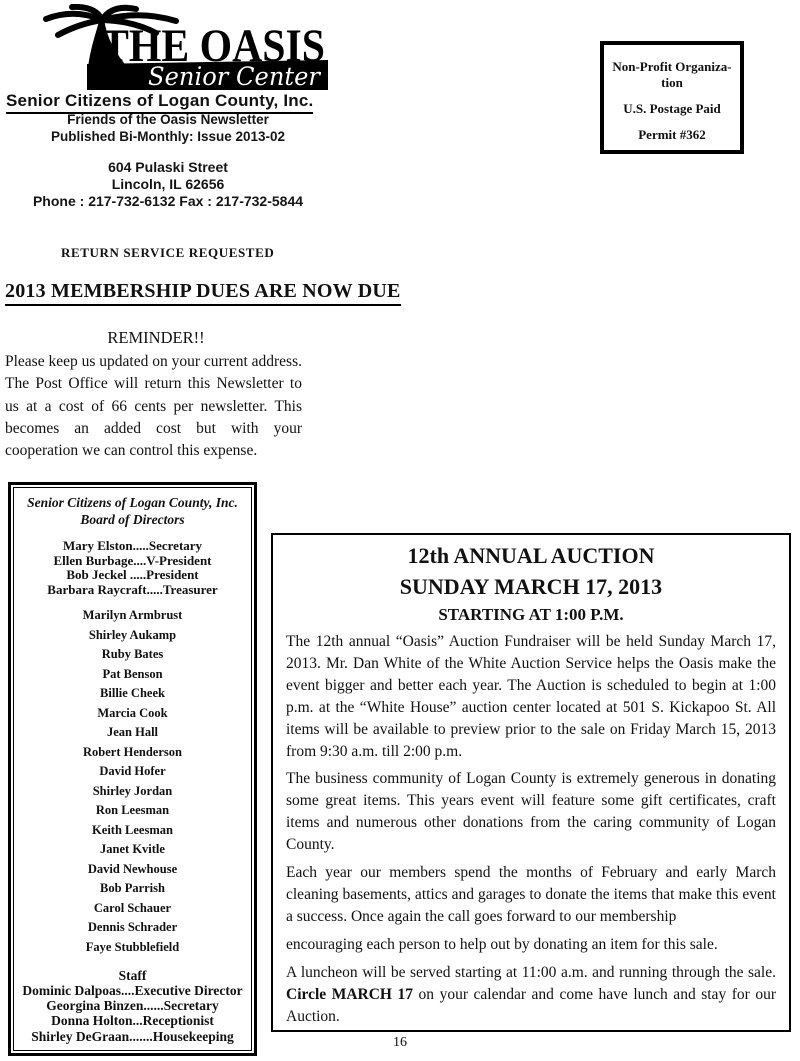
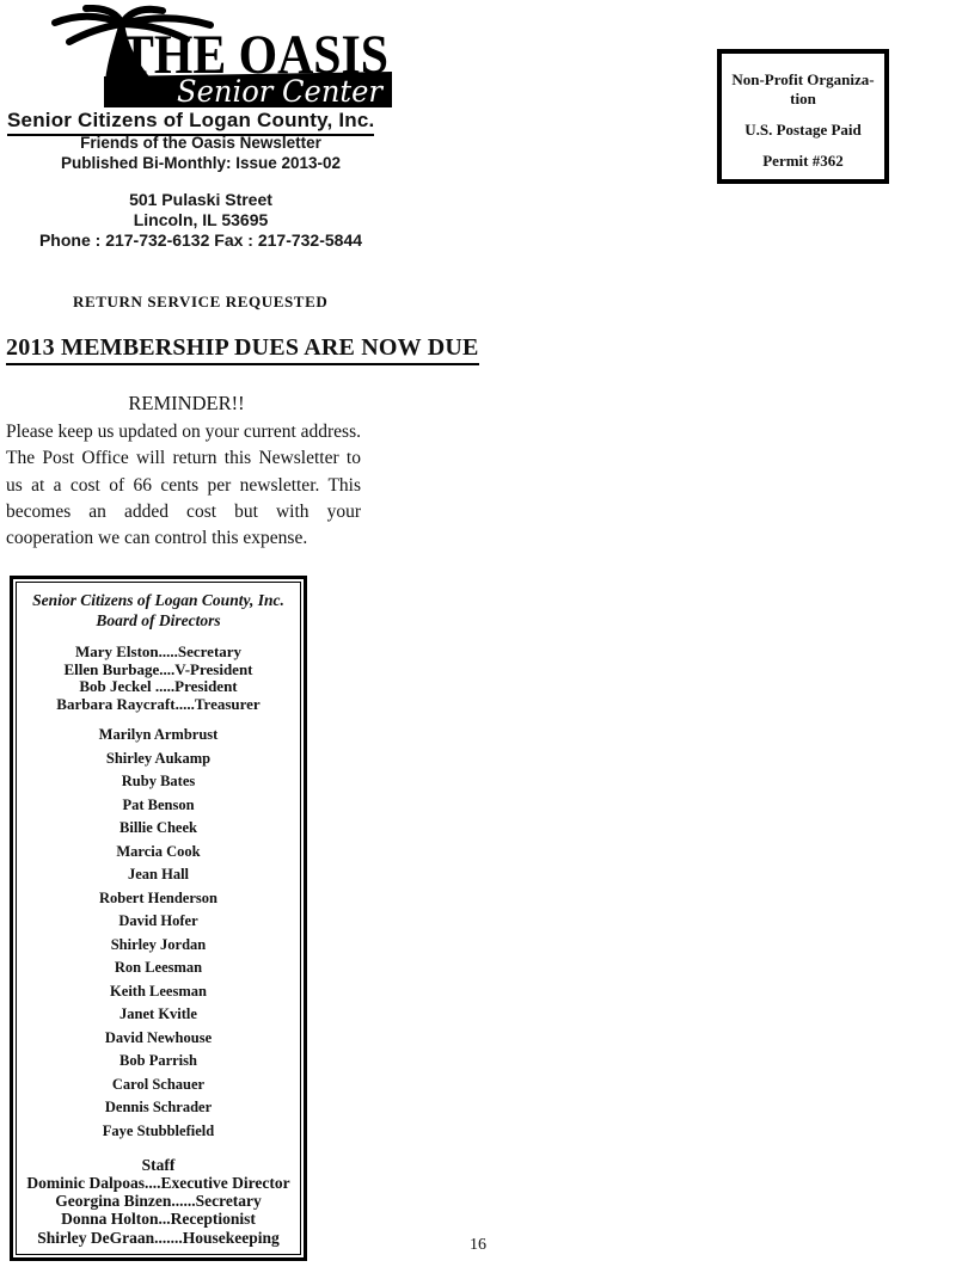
  THE OASIS
  Senior Center
  Senior Citizens of Logan County, Inc.
  Non-Profit Organiza-
  tion
  U.S. Postage Paid
  Permit #362
  Friends of the Oasis Newsletter
  Published Bi-Monthly: Issue 2013-02
- 604 Pulaski Street
+ 501 Pulaski Street
- Lincoln, IL 62656
+ Lincoln, IL 53695
  Phone : 217-732-6132 Fax : 217-732-5844
  RETURN SERVICE REQUESTED
  2013 MEMBERSHIP DUES ARE NOW DUE
  REMINDER!!
  Please keep us updated on your current address. The Post Office will return this Newsletter to us at a cost of 66 cents per newsletter. This becomes an added cost but with your cooperation we can control this expense.
  Senior Citizens of Logan County, Inc.
  Board of Directors
  Mary Elston.....Secretary
  Ellen Burbage....V-President
  Bob Jeckel .....President
  Barbara Raycraft.....Treasurer
  Marilyn Armbrust
  Shirley Aukamp
  Ruby Bates
  Pat Benson
  Billie Cheek
  Marcia Cook
  Jean Hall
  Robert Henderson
  David Hofer
  Shirley Jordan
  Ron Leesman
  Keith Leesman
  Janet Kvitle
  David Newhouse
  Bob Parrish
  Carol Schauer
  Dennis Schrader
  Faye Stubblefield
  Staff
  Dominic Dalpoas....Executive Director
  Georgina Binzen......Secretary
  Donna Holton...Receptionist
  Shirley DeGraan.......Housekeeping
- 12th ANNUAL AUCTION
- SUNDAY MARCH 17, 2013
- STARTING AT 1:00 P.M.
- The 12th annual “Oasis” Auction Fundraiser will be held Sunday March 17, 2013. Mr. Dan White of the White Auction Service helps the Oasis make the event bigger and better each year. The Auction is scheduled to begin at 1:00 p.m. at the “White House” auction center located at 501 S. Kickapoo St. All items will be available to preview prior to the sale on Friday March 15, 2013 from 9:30 a.m. till 2:00 p.m.
- The business community of Logan County is extremely generous in donating some great items. This years event will feature some gift certificates, craft items and numerous other donations from the caring community of Logan County.
- Each year our members spend the months of February and early March cleaning basements, attics and garages to donate the items that make this event a success. Once again the call goes forward to our membership
- encouraging each person to help out by donating an item for this sale.
- A luncheon will be served starting at 11:00 a.m. and running through the sale. Circle MARCH 17 on your calendar and come have lunch and stay for our Auction.
  16
